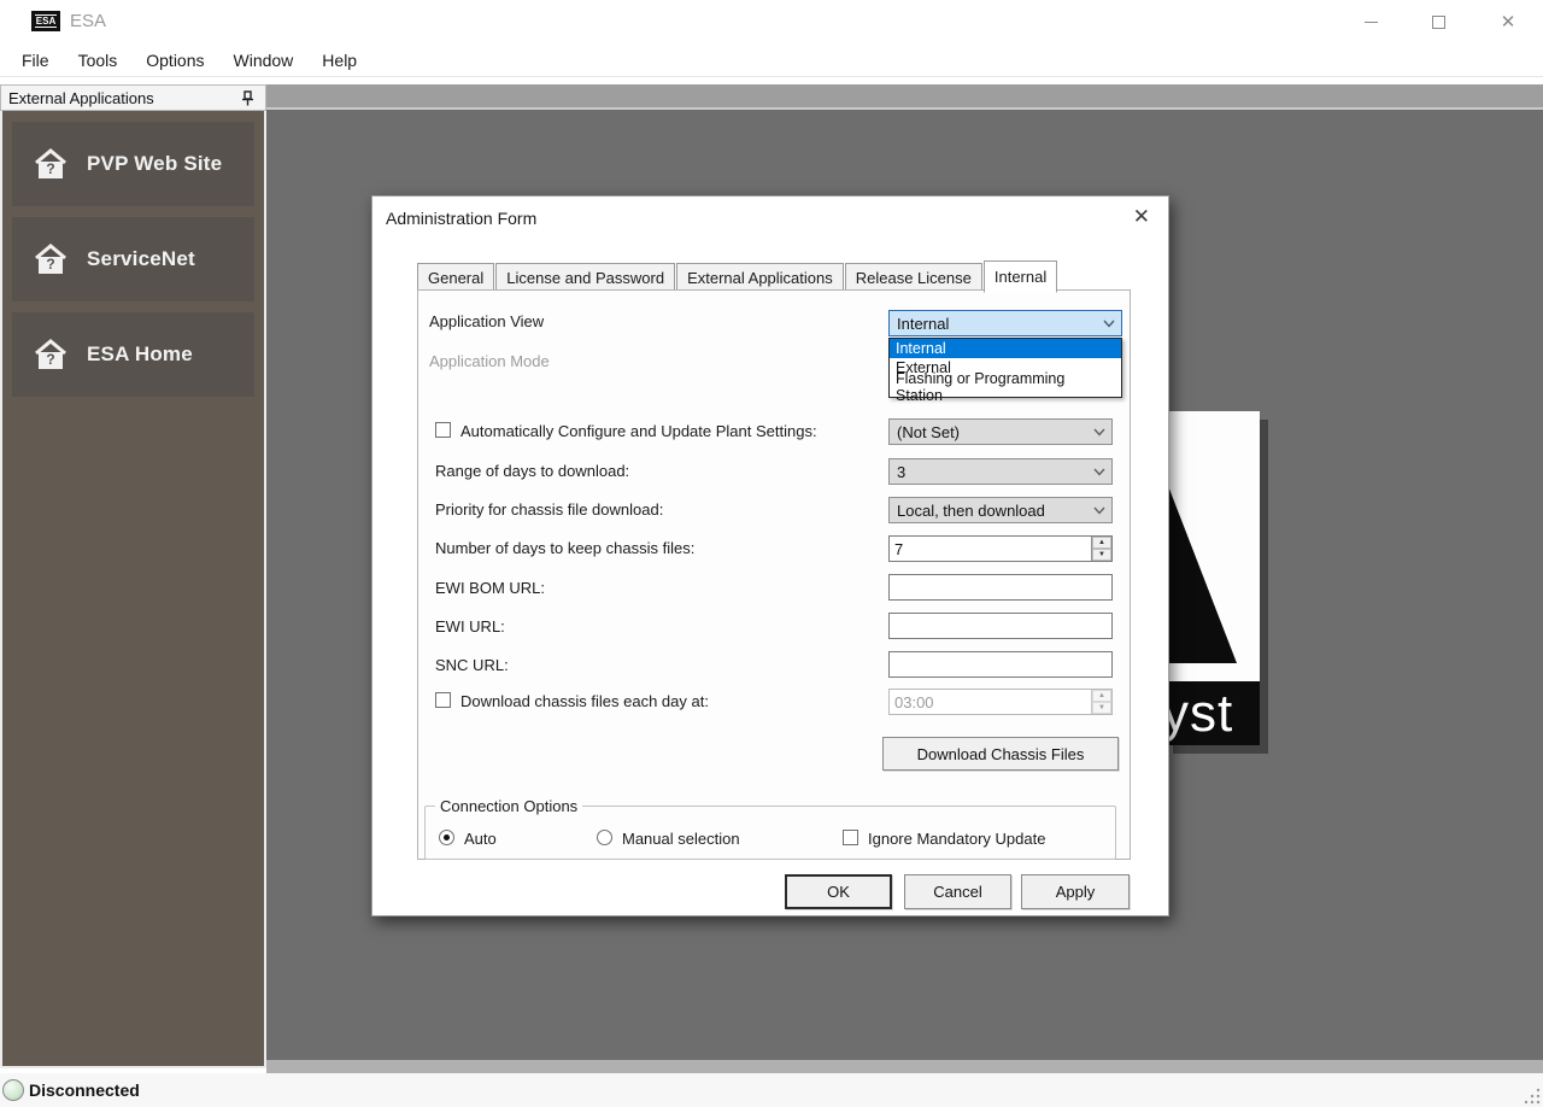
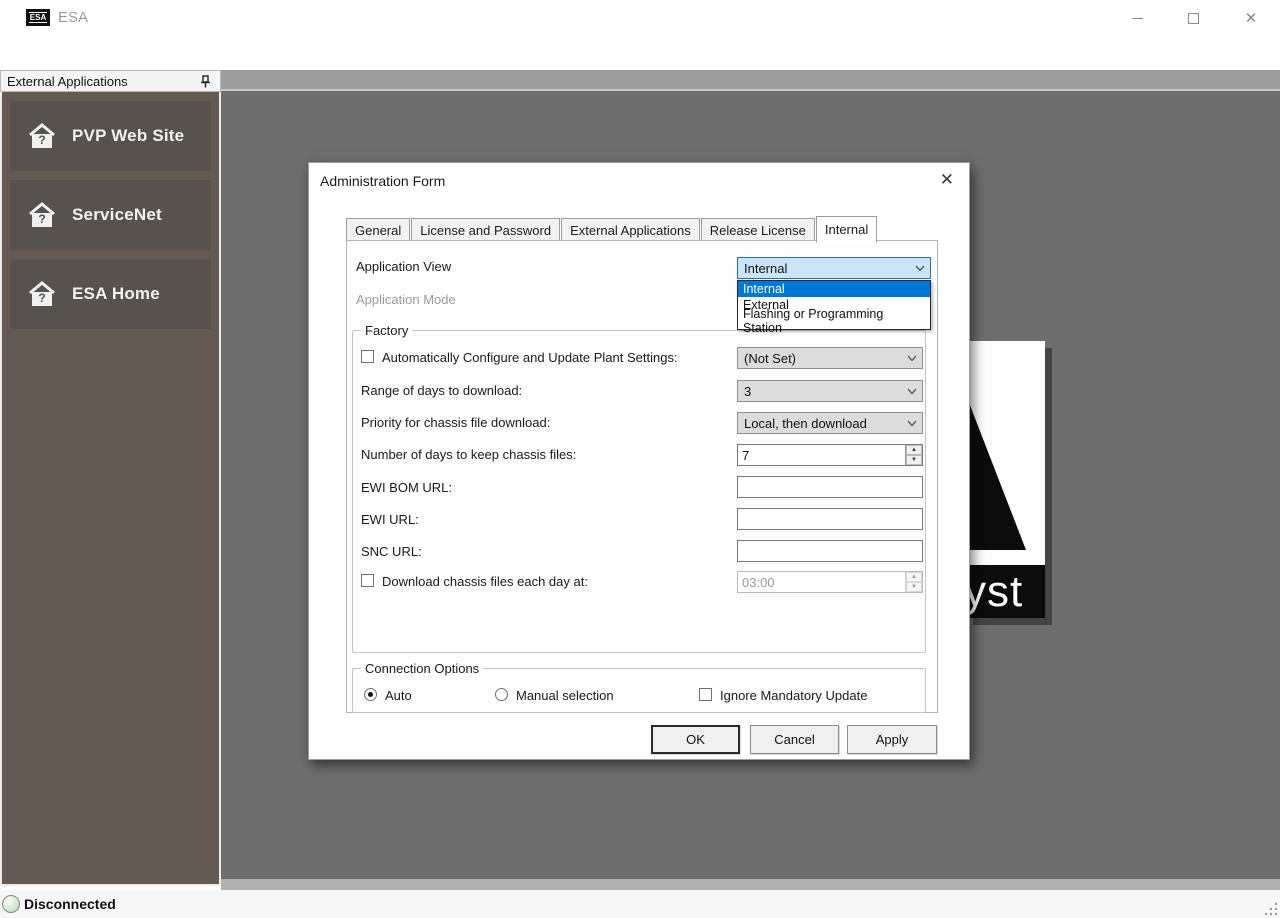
  ESA
  ESA
  ✕
- File
- Tools
- Options
- Window
- Help
  External Applications
  ?
  PVP Web Site
  ?
  ServiceNet
  ?
  ESA Home
  yst
  Administration Form
  ✕
  General
  License and Password
  External Applications
  Release License
  Internal
  Application View
  Internal
  Internal
  External
  Flashing or Programming Station
  Application Mode
+ Factory
  Automatically Configure and Update Plant Settings:
  (Not Set)
  Range of days to download:
  3
  Priority for chassis file download:
  Local, then download
  Number of days to keep chassis files:
  7
  EWI BOM URL:
  EWI URL:
  SNC URL:
  Download chassis files each day at:
  03:00
- Download Chassis Files
  Connection Options
  Auto
  Manual selection
  Ignore Mandatory Update
  OK
  Cancel
  Apply
  Disconnected
